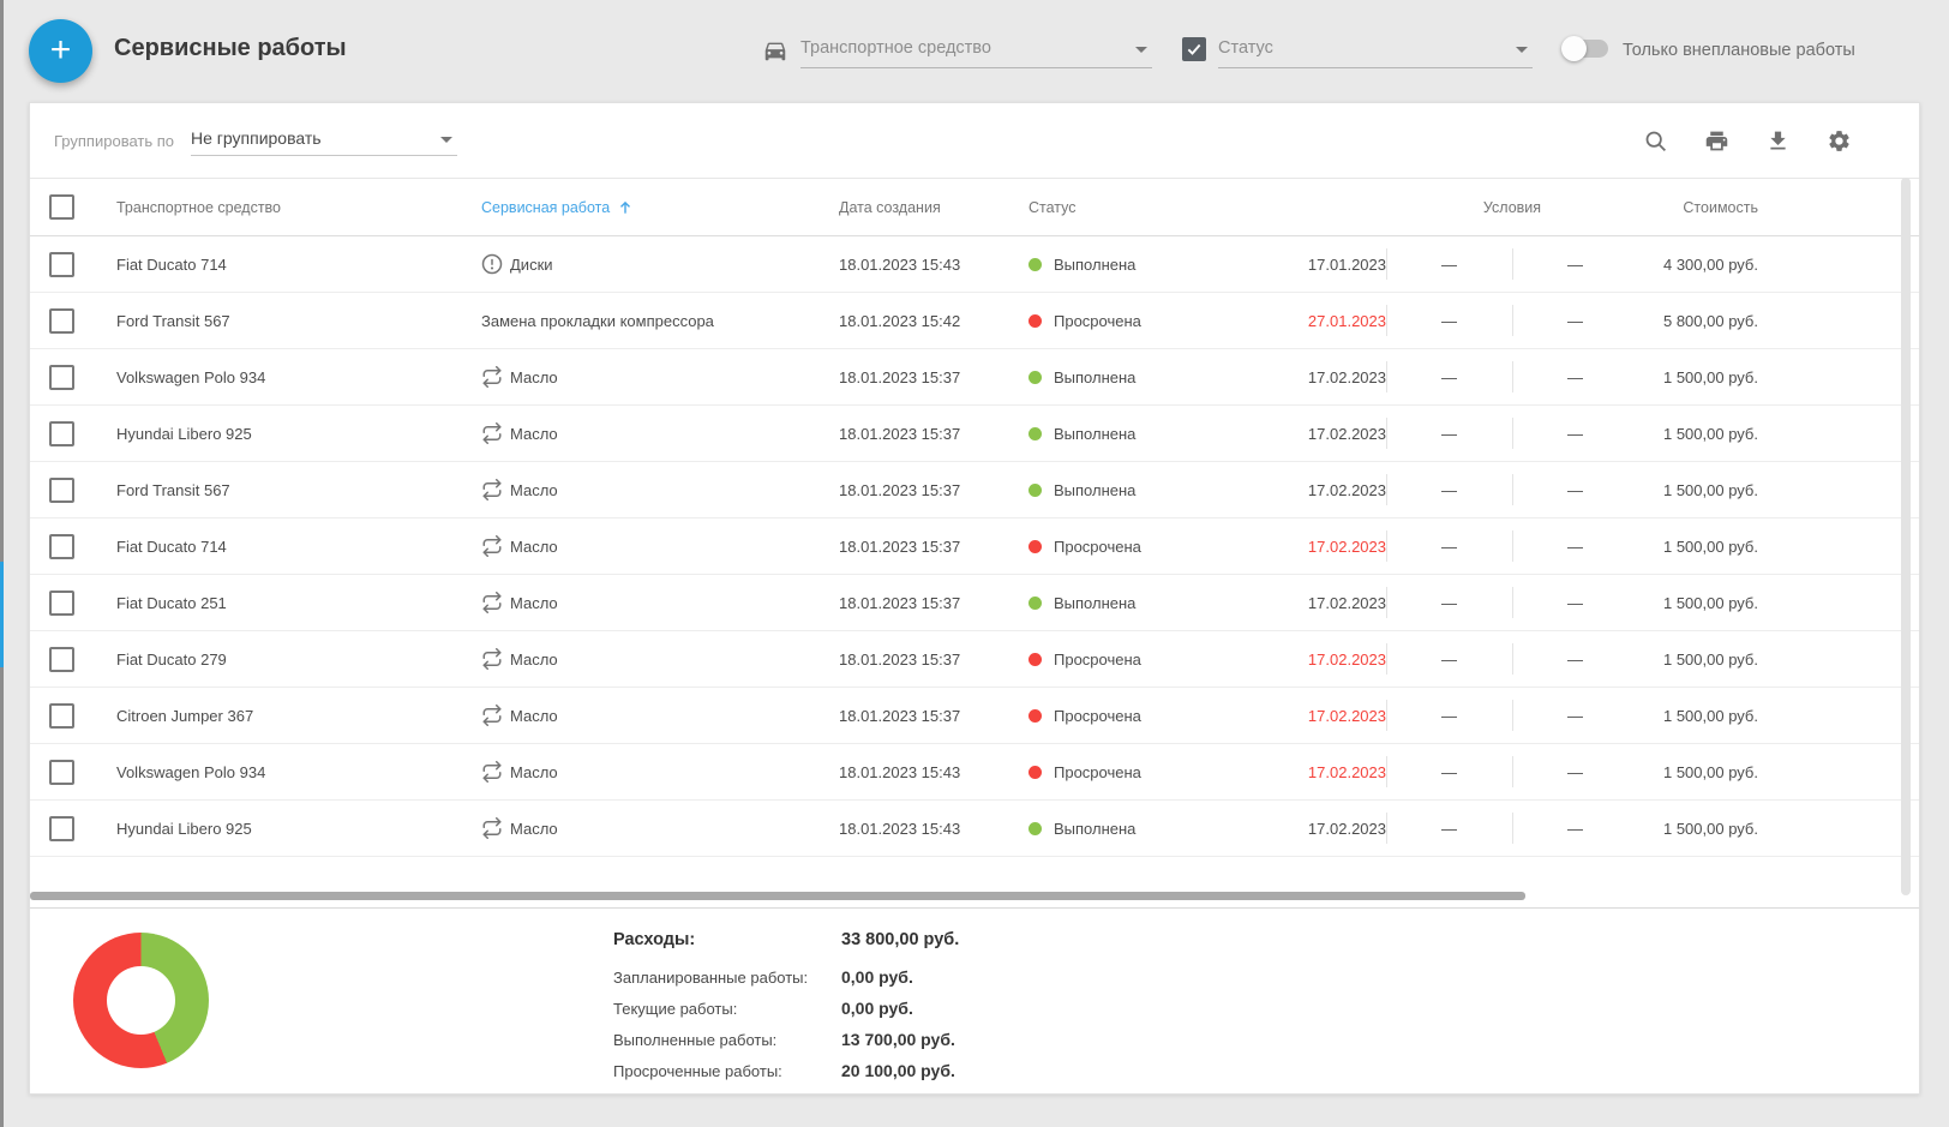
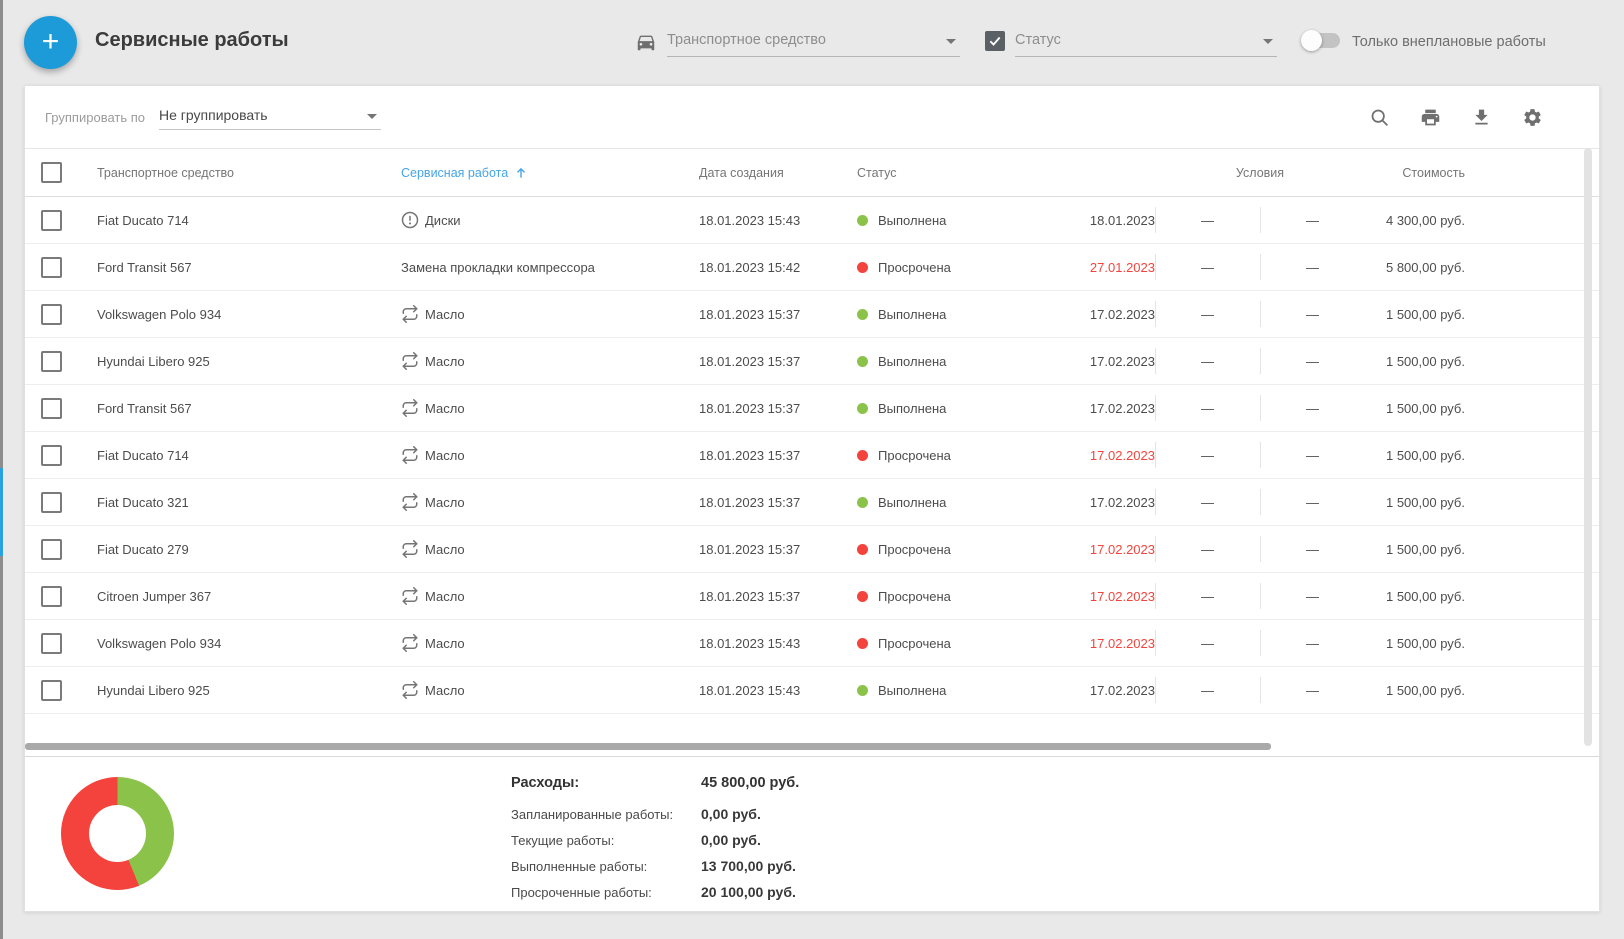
  +
  Сервисные работы
  Транспортное средство
  Статус
  Только внеплановые работы
  Группировать по
  Не группировать
  Транспортное средство
  Сервисная работа
  Дата создания
  Статус
  Условия
  Стоимость
  Fiat Ducato 714
  Диски
  18.01.2023 15:43
  Выполнена
- 17.01.2023
+ 18.01.2023
  —
  —
  4 300,00 руб.
  Ford Transit 567
  Замена прокладки компрессора
  18.01.2023 15:42
  Просрочена
  27.01.2023
  —
  —
  5 800,00 руб.
  Volkswagen Polo 934
  Масло
  18.01.2023 15:37
  Выполнена
  17.02.2023
  —
  —
  1 500,00 руб.
  Hyundai Libero 925
  Масло
  18.01.2023 15:37
  Выполнена
  17.02.2023
  —
  —
  1 500,00 руб.
  Ford Transit 567
  Масло
  18.01.2023 15:37
  Выполнена
  17.02.2023
  —
  —
  1 500,00 руб.
  Fiat Ducato 714
  Масло
  18.01.2023 15:37
  Просрочена
  17.02.2023
  —
  —
  1 500,00 руб.
- Fiat Ducato 251
+ Fiat Ducato 321
  Масло
  18.01.2023 15:37
  Выполнена
  17.02.2023
  —
  —
  1 500,00 руб.
  Fiat Ducato 279
  Масло
  18.01.2023 15:37
  Просрочена
  17.02.2023
  —
  —
  1 500,00 руб.
  Citroen Jumper 367
  Масло
  18.01.2023 15:37
  Просрочена
  17.02.2023
  —
  —
  1 500,00 руб.
  Volkswagen Polo 934
  Масло
  18.01.2023 15:43
  Просрочена
  17.02.2023
  —
  —
  1 500,00 руб.
  Hyundai Libero 925
  Масло
  18.01.2023 15:43
  Выполнена
  17.02.2023
  —
  —
  1 500,00 руб.
  Расходы:
- 33 800,00 руб.
+ 45 800,00 руб.
  Запланированные работы:
  0,00 руб.
  Текущие работы:
  0,00 руб.
  Выполненные работы:
  13 700,00 руб.
  Просроченные работы:
  20 100,00 руб.
